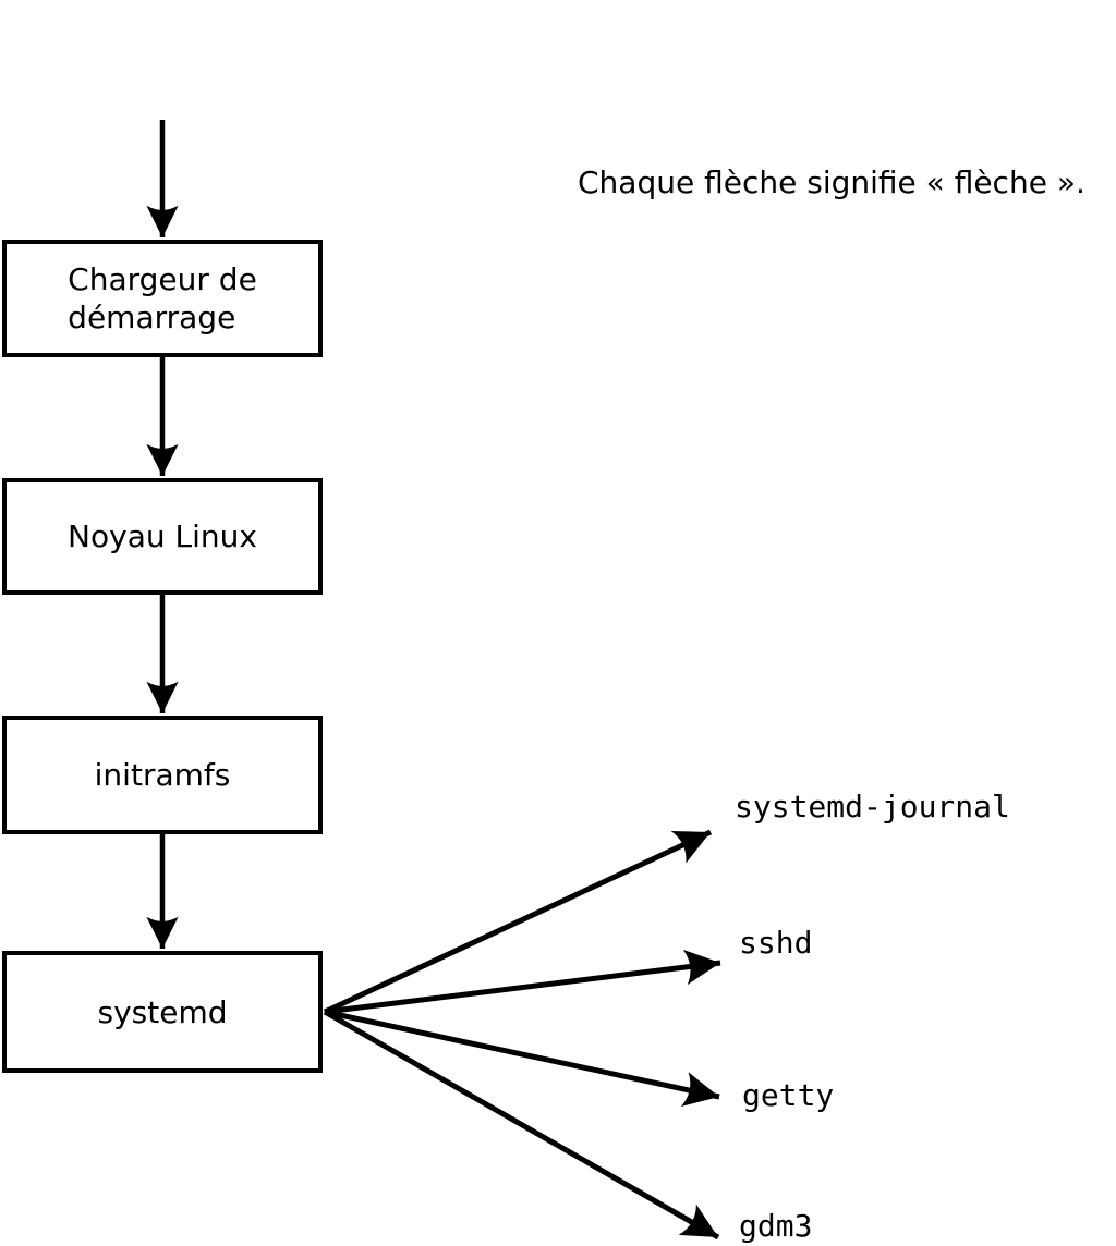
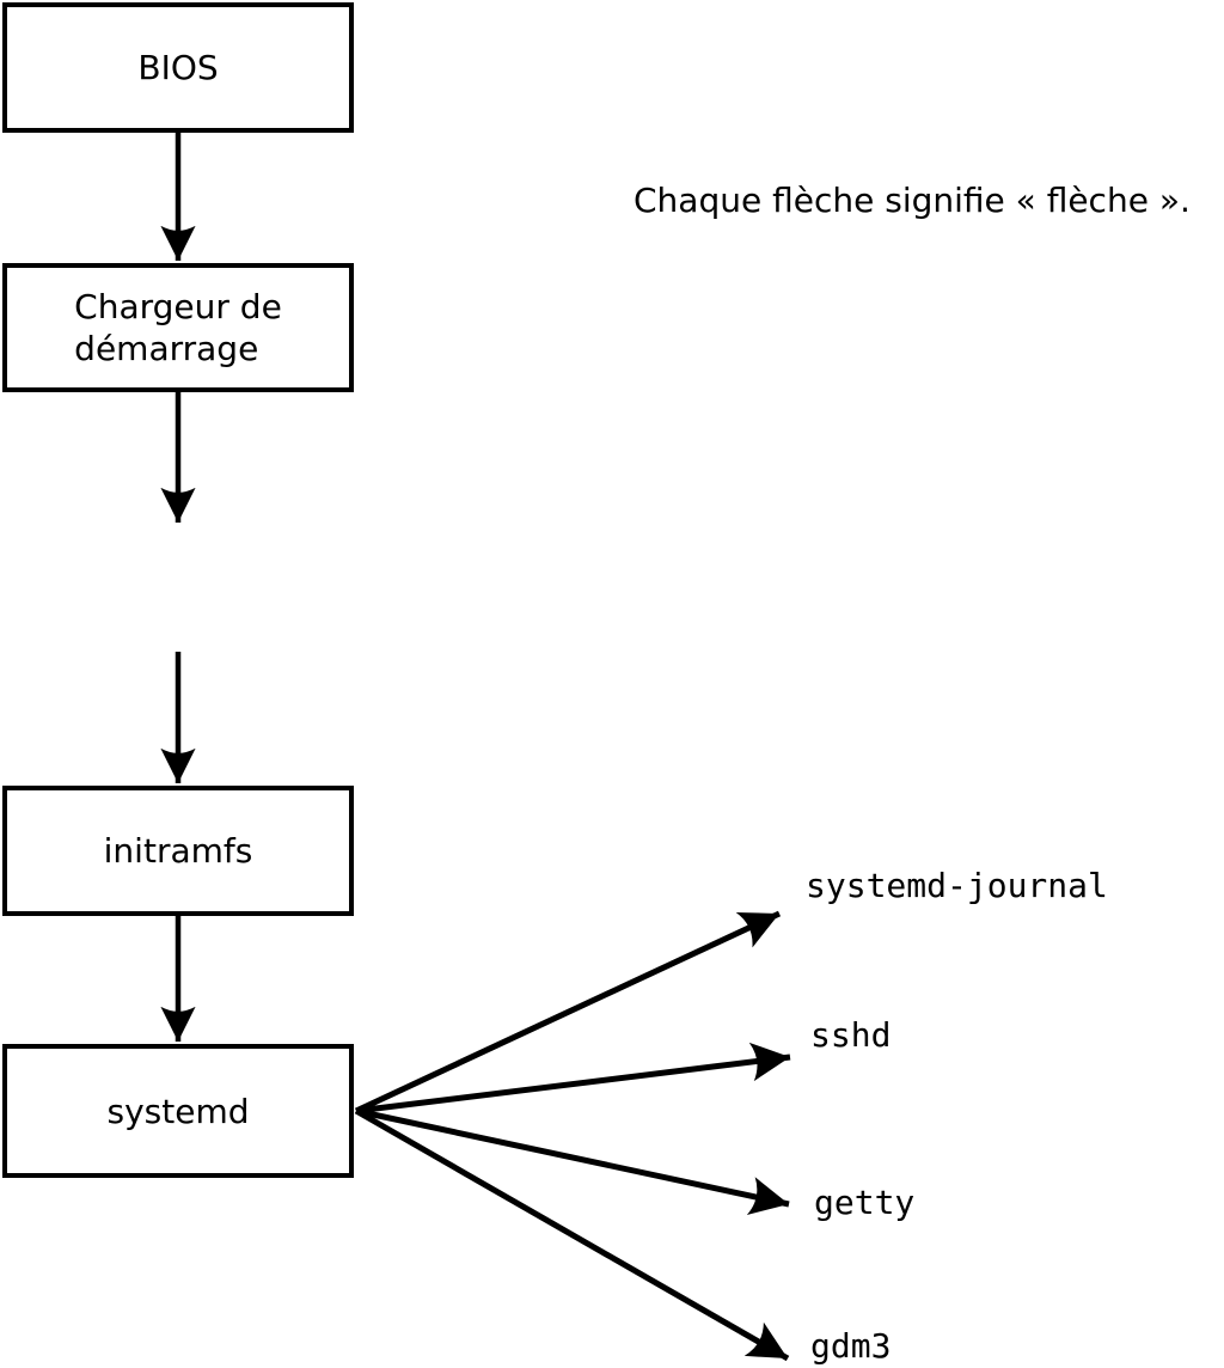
+ BIOS
  Chargeur de
  démarrage
- Noyau Linux
  initramfs
  systemd
  Chaque flèche signifie « flèche ».
  systemd-journal
  sshd
  getty
  gdm3
